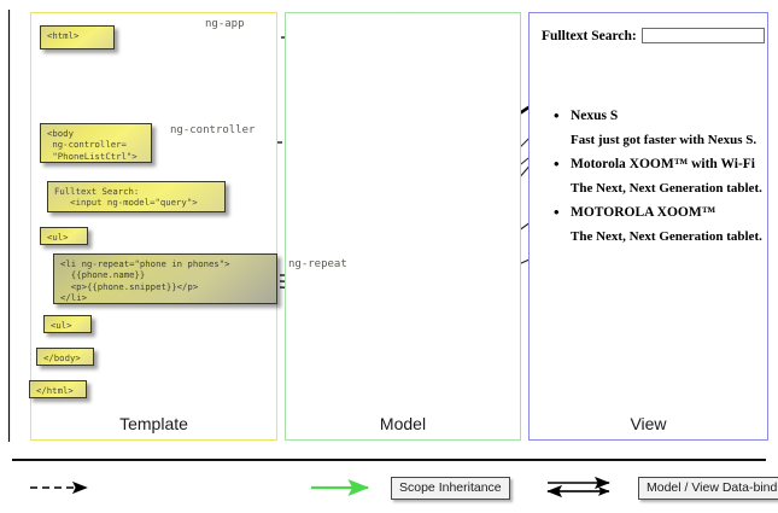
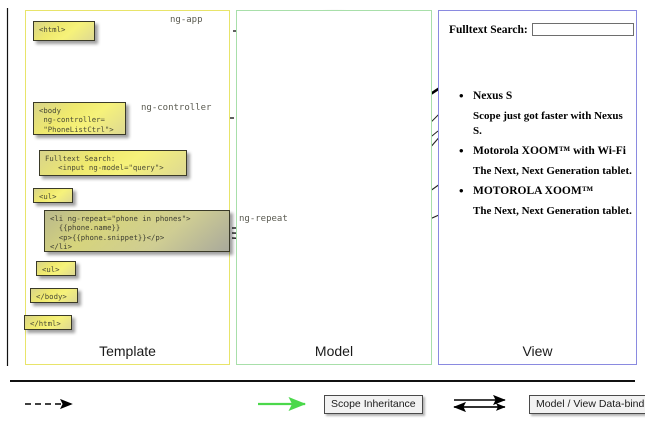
  Template
  <html>
  <body
  ng-controller=
  "PhoneListCtrl">
  Fulltext Search:
  <input ng-model="query">
  <ul>
  <li ng-repeat="phone in phones">
  {{phone.name}}
  <p>{{phone.snippet}}</p>
  </li>
  <ul>
  </body>
  </html>
  Model
  Fulltext Search:
  Nexus S
- Fast just got faster with Nexus S.
+ Scope just got faster with Nexus S.
  Motorola XOOM™ with Wi-Fi
  The Next, Next Generation tablet.
  MOTOROLA XOOM™
  The Next, Next Generation tablet.
  View
  ng-app
  ng-controller
  ng-repeat
  Scope Inheritance
  Model / View Data-bind
